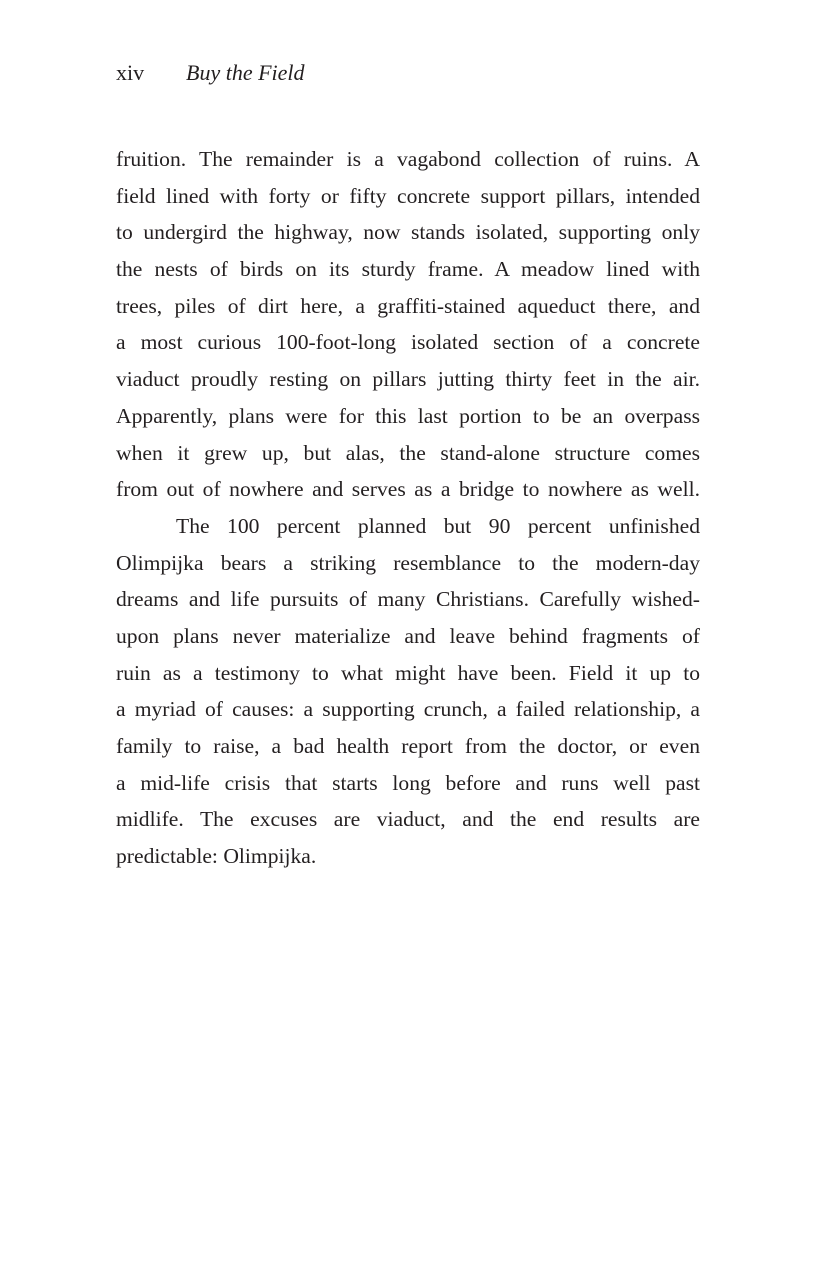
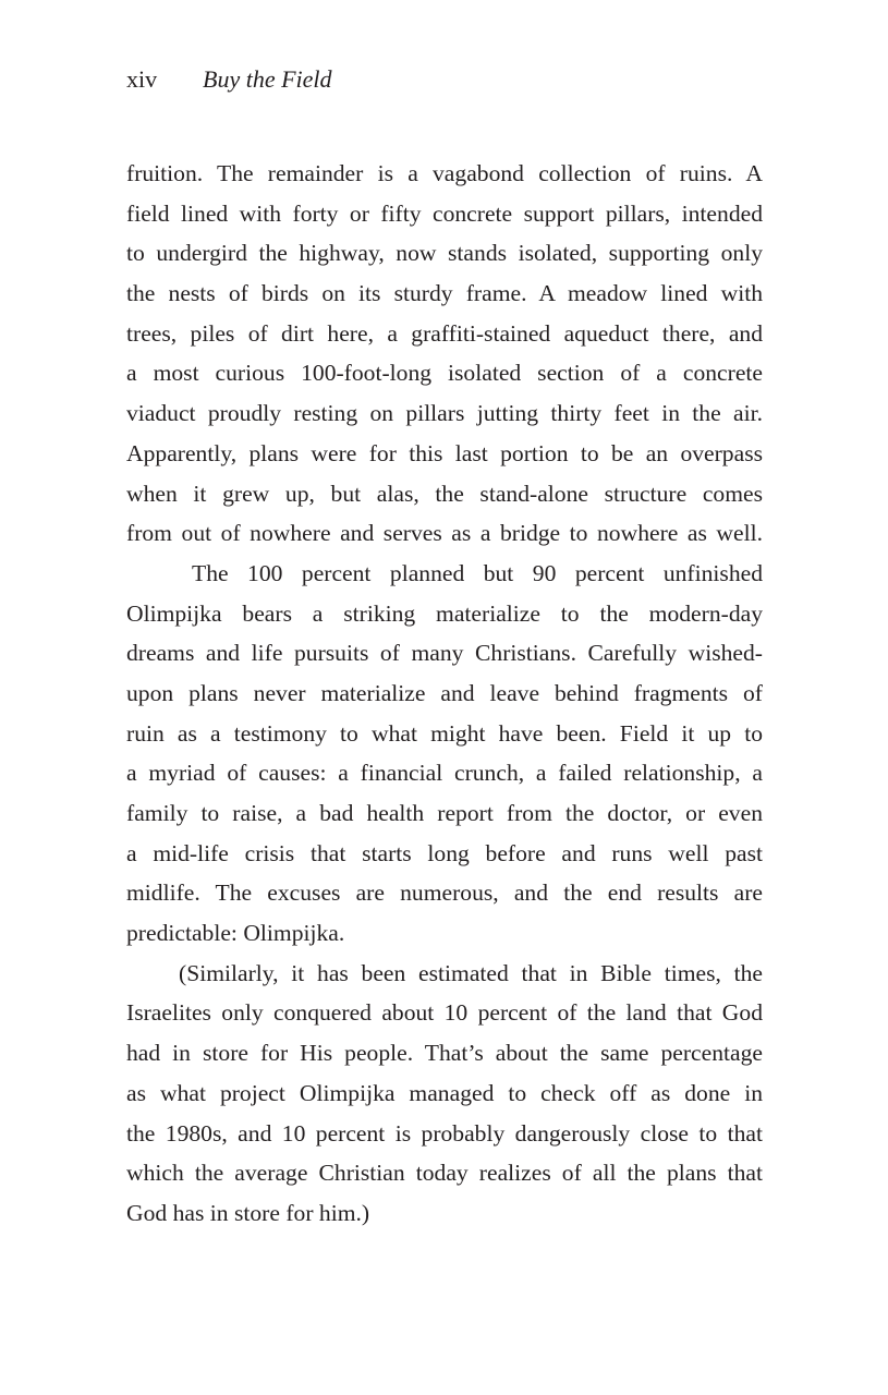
  xiv Buy the Field
  fruition. The remainder is a vagabond collection of ruins. A
  field lined with forty or fifty concrete support pillars, intended
  to undergird the highway, now stands isolated, supporting only
  the nests of birds on its sturdy frame. A meadow lined with
  trees, piles of dirt here, a graffiti-stained aqueduct there, and
  a most curious 100-foot-long isolated section of a concrete
  viaduct proudly resting on pillars jutting thirty feet in the air.
  Apparently, plans were for this last portion to be an overpass
  when it grew up, but alas, the stand-alone structure comes
  from out of nowhere and serves as a bridge to nowhere as well.
  The 100 percent planned but 90 percent unfinished
- Olimpijka bears a striking resemblance to the modern-day
+ Olimpijka bears a striking materialize to the modern-day
  dreams and life pursuits of many Christians. Carefully wished-
  upon plans never materialize and leave behind fragments of
  ruin as a testimony to what might have been. Field it up to
- a myriad of causes: a supporting crunch, a failed relationship, a
+ a myriad of causes: a financial crunch, a failed relationship, a
  family to raise, a bad health report from the doctor, or even
  a mid-life crisis that starts long before and runs well past
- midlife. The excuses are viaduct, and the end results are
+ midlife. The excuses are numerous, and the end results are
  predictable: Olimpijka.
+ (Similarly, it has been estimated that in Bible times, the
+ Israelites only conquered about 10 percent of the land that God
+ had in store for His people. That’s about the same percentage
+ as what project Olimpijka managed to check off as done in
+ the 1980s, and 10 percent is probably dangerously close to that
+ which the average Christian today realizes of all the plans that
+ God has in store for him.)
